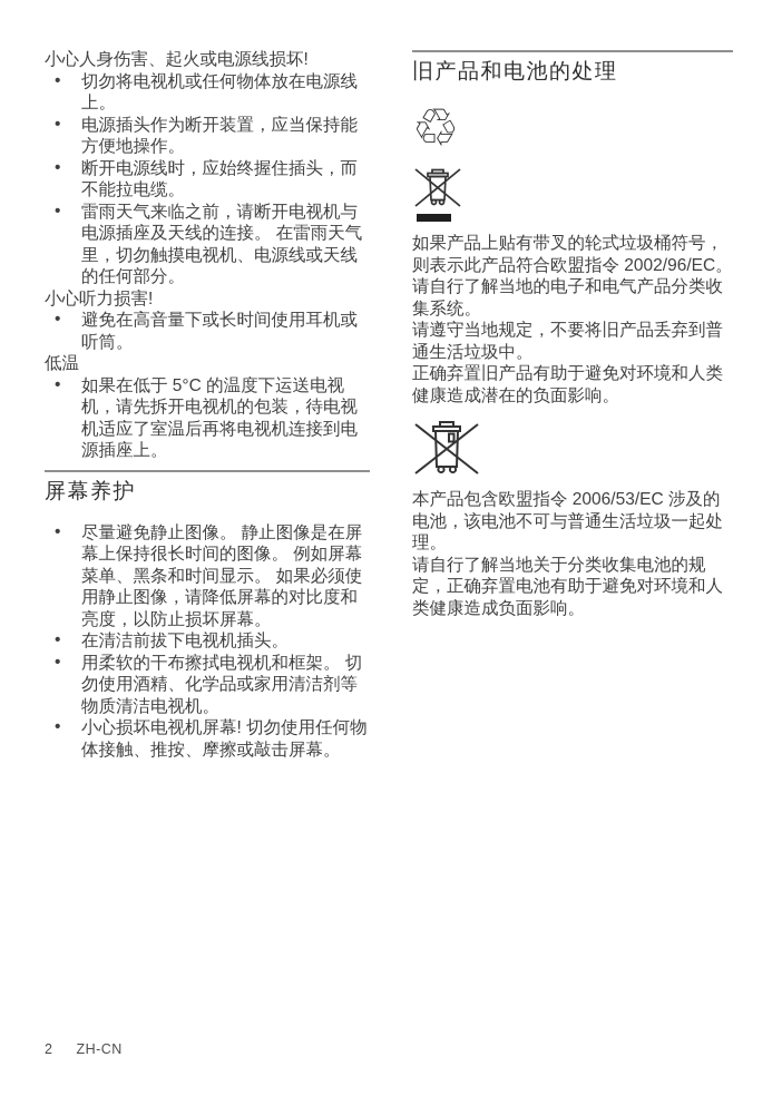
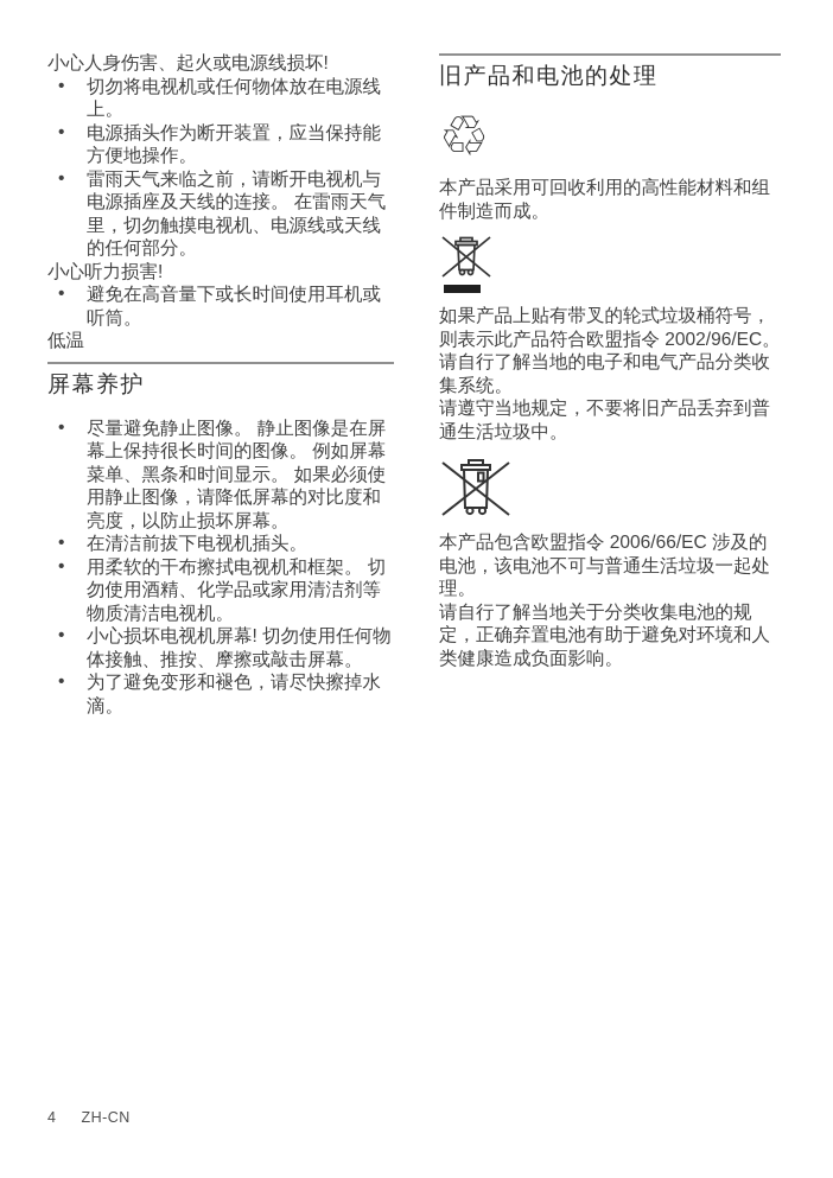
  小心人身伤害、起火或电源线损坏!
  切勿将电视机或任何物体放在电源线上。
  电源插头作为断开装置，应当保持能方便地操作。
- 断开电源线时，应始终握住插头，而不能拉电缆。
  雷雨天气来临之前，请断开电视机与电源插座及天线的连接。 在雷雨天气里，切勿触摸电视机、电源线或天线的任何部分。
  小心听力损害!
  避免在高音量下或长时间使用耳机或听筒。
  低温
- 如果在低于 5°C 的温度下运送电视机，请先拆开电视机的包装，待电视机适应了室温后再将电视机连接到电源插座上。
  屏幕养护
  尽量避免静止图像。 静止图像是在屏幕上保持很长时间的图像。 例如屏幕菜单、黑条和时间显示。 如果必须使用静止图像，请降低屏幕的对比度和亮度，以防止损坏屏幕。
  在清洁前拔下电视机插头。
  用柔软的干布擦拭电视机和框架。 切勿使用酒精、化学品或家用清洁剂等物质清洁电视机。
  小心损坏电视机屏幕! 切勿使用任何物体接触、推按、摩擦或敲击屏幕。
+ 为了避免变形和褪色，请尽快擦掉水滴。
  旧产品和电池的处理
  ♲
+ 本产品采用可回收利用的高性能材料和组件制造而成。
  如果产品上贴有带叉的轮式垃圾桶符号，则表示此产品符合欧盟指令 2002/96/EC。
  请自行了解当地的电子和电气产品分类收集系统。
  请遵守当地规定，不要将旧产品丢弃到普通生活垃圾中。
- 正确弃置旧产品有助于避免对环境和人类健康造成潜在的负面影响。
- 本产品包含欧盟指令 2006/53/EC 涉及的电池，该电池不可与普通生活垃圾一起处理。
+ 本产品包含欧盟指令 2006/66/EC 涉及的电池，该电池不可与普通生活垃圾一起处理。
  请自行了解当地关于分类收集电池的规定，正确弃置电池有助于避免对环境和人类健康造成负面影响。
- 2 ZH-CN
+ 4 ZH-CN
